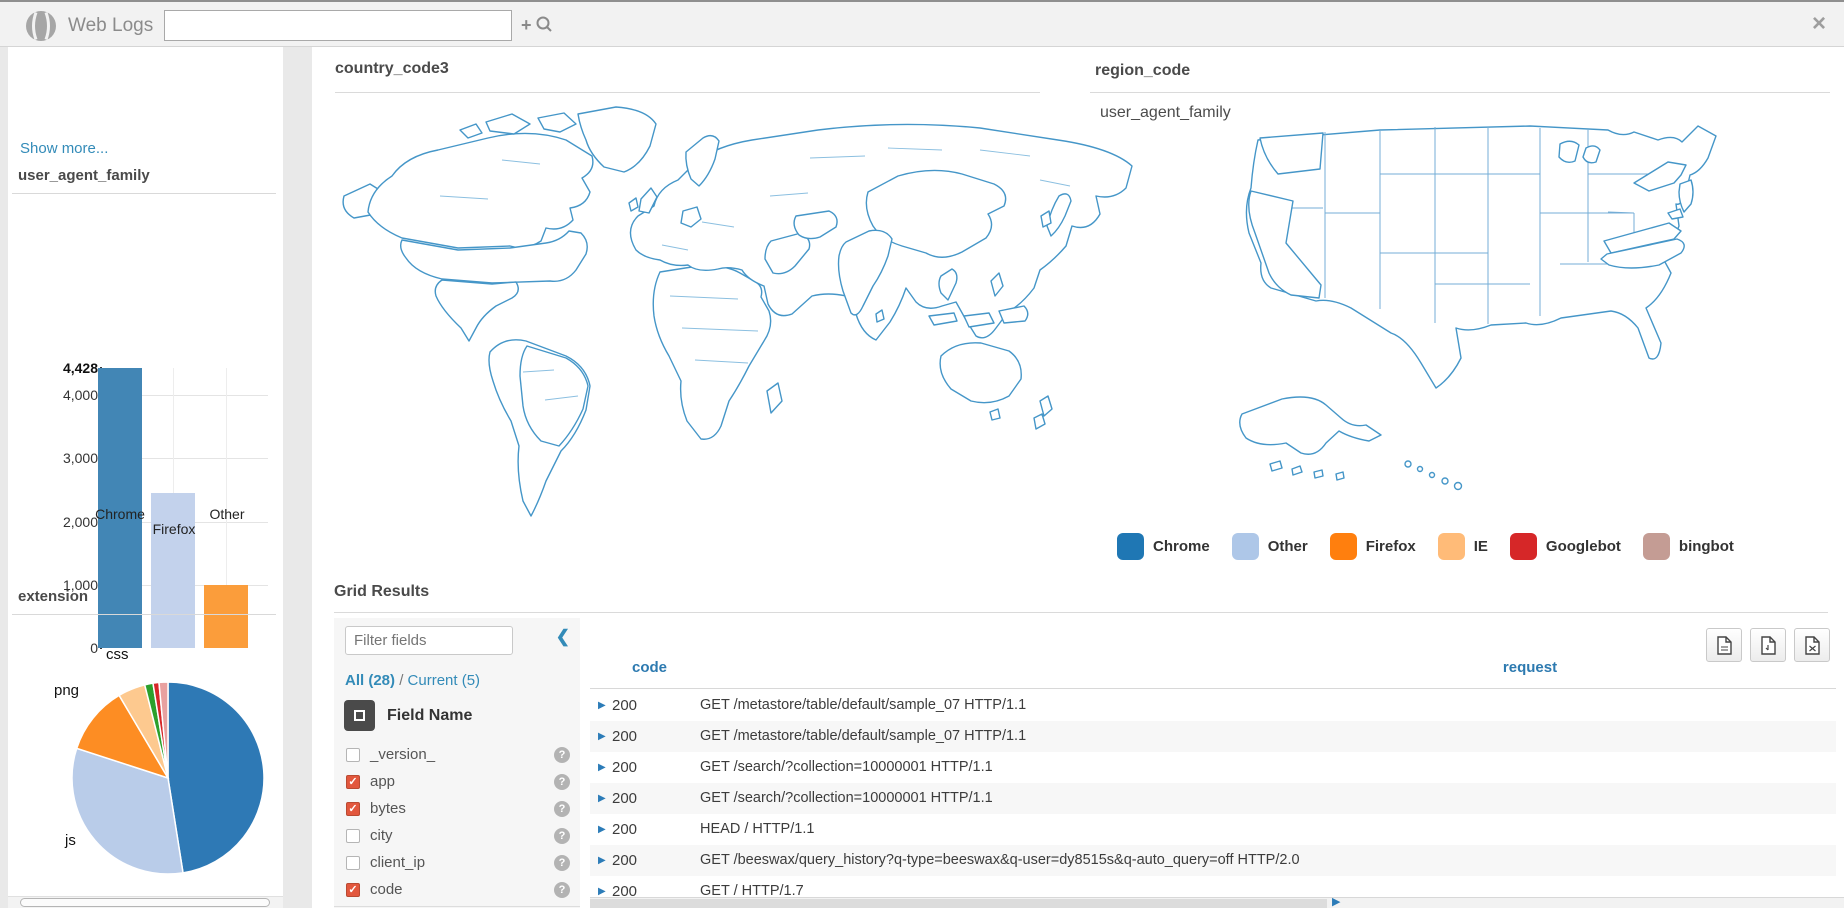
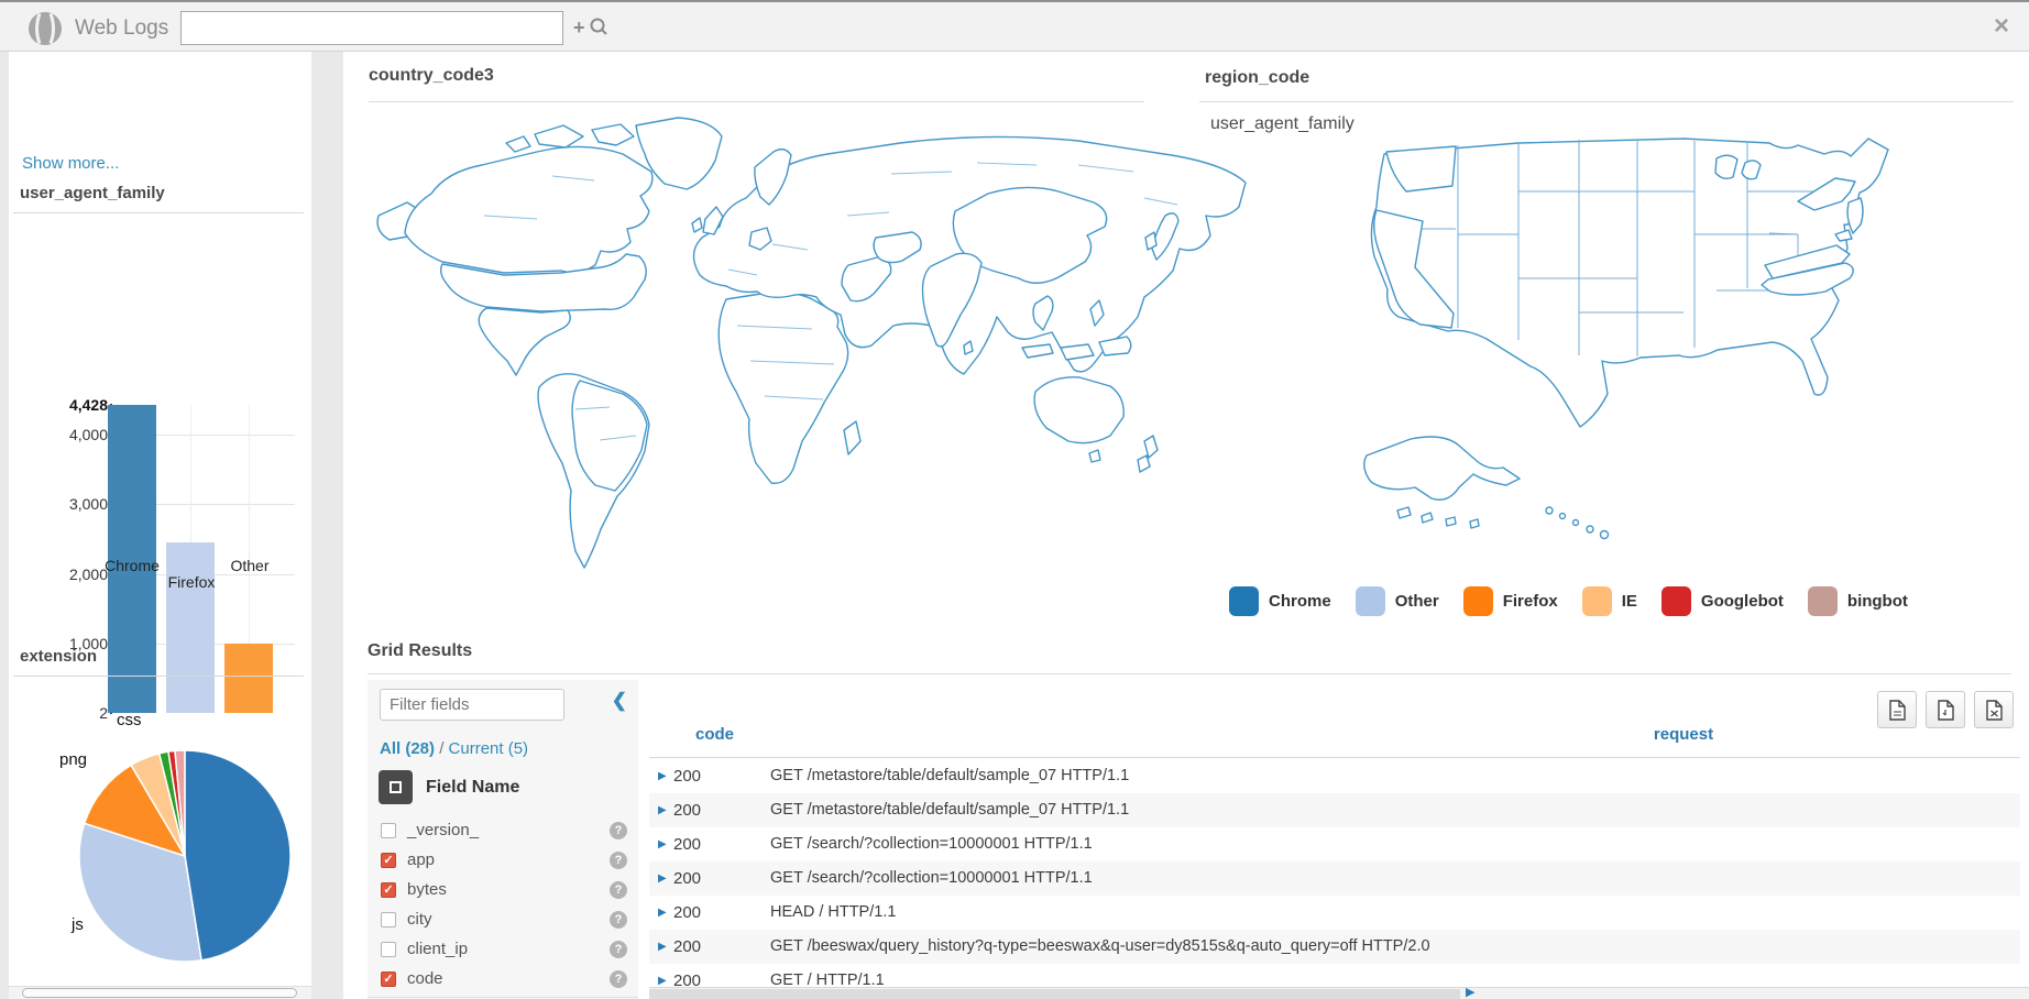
  Web Logs
  +
  ×
  Show more...
  user_agent_family
  4,428
  4,000
  3,000
  2,000
  1,000
- 0
+ 2
  Chrome
  Firefox
  Other
  extension
  css
  png
  js
  country_code3
  region_code
  user_agent_family
  Chrome
  Other
  Firefox
  IE
  Googlebot
  bingbot
  Grid Results
  Filter fields
  ❮
  All (28) / Current (5)
  Field Name
  _version_
  ?
  ✓
  app
  ?
  ✓
  bytes
  ?
  city
  ?
  client_ip
  ?
  ✓
  code
  ?
  code
  request
  ▶
  200
  GET /metastore/table/default/sample_07 HTTP/1.1
  ▶
  200
  GET /metastore/table/default/sample_07 HTTP/1.1
  ▶
  200
  GET /search/?collection=10000001 HTTP/1.1
  ▶
  200
  GET /search/?collection=10000001 HTTP/1.1
  ▶
  200
  HEAD / HTTP/1.1
  ▶
  200
  GET /beeswax/query_history?q-type=beeswax&q-user=dy8515s&q-auto_query=off HTTP/2.0
  ▶
  200
- GET / HTTP/1.7
+ GET / HTTP/1.1
  ▶
